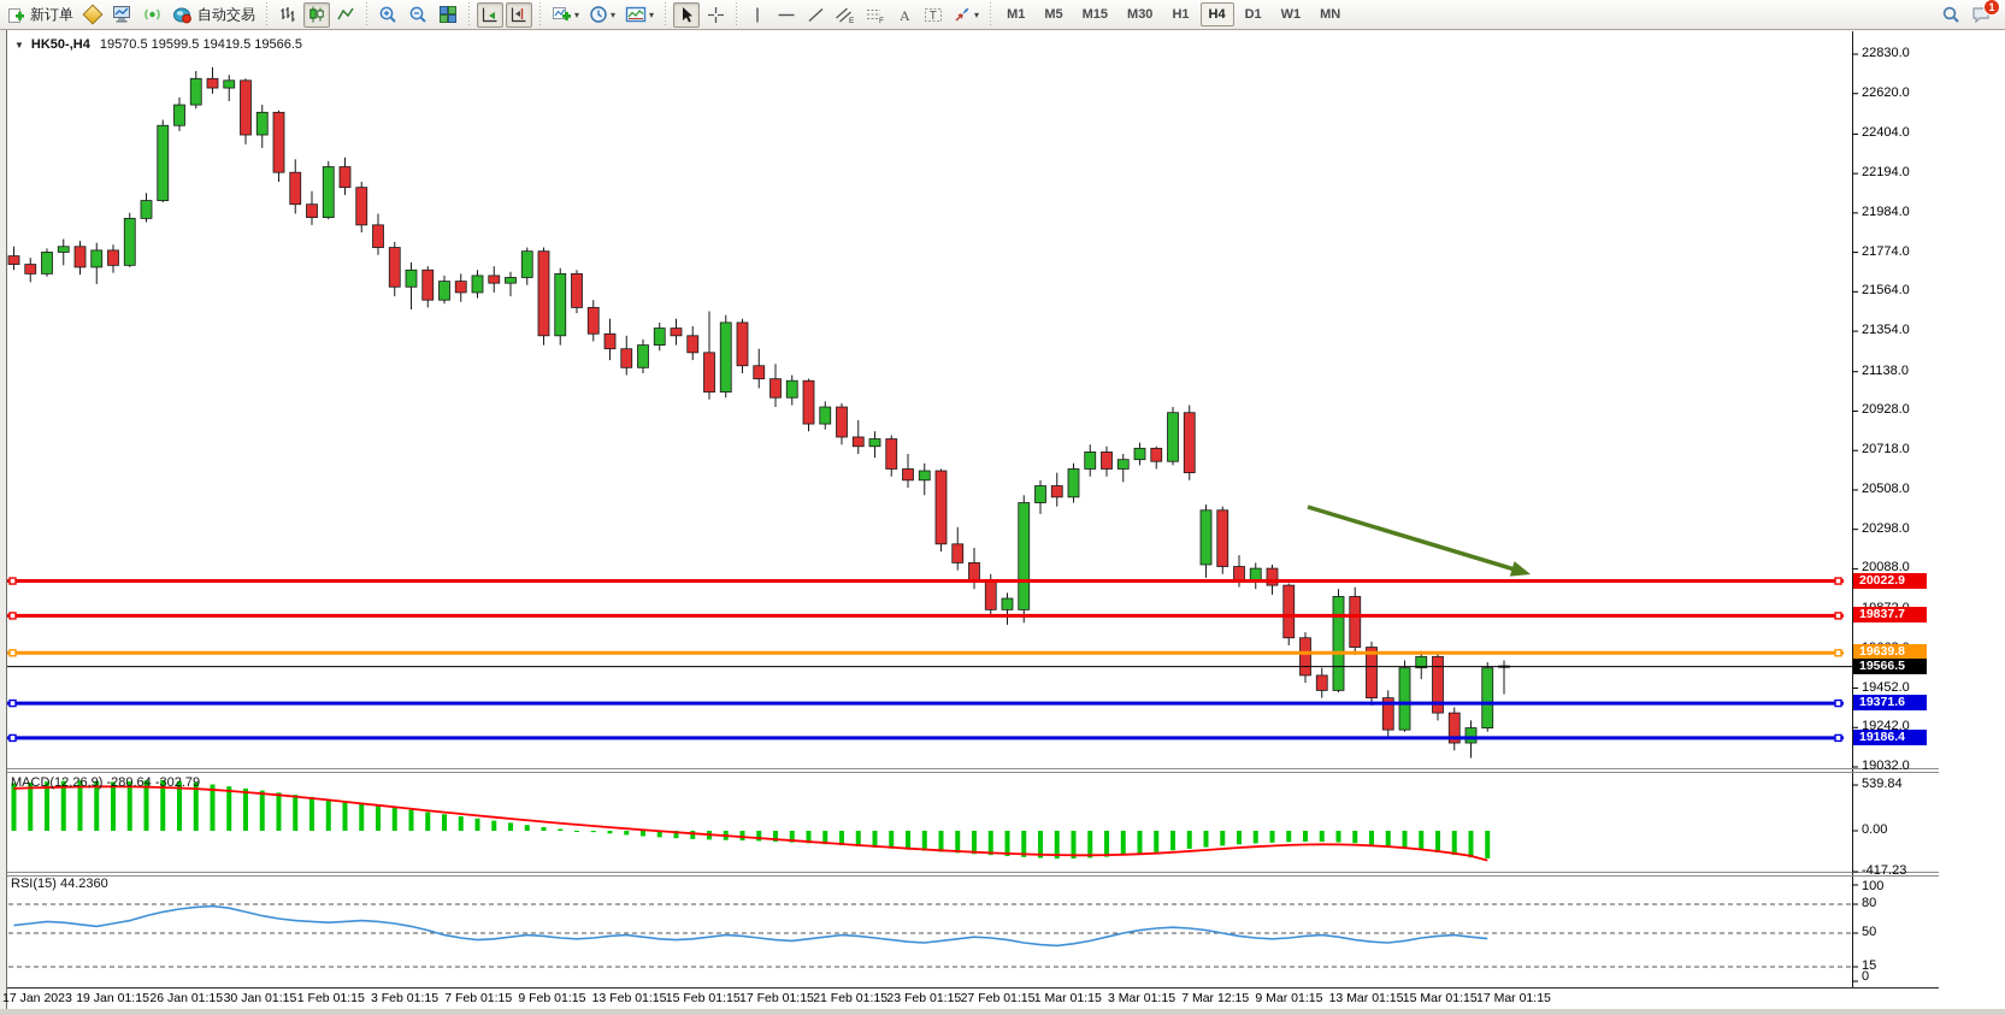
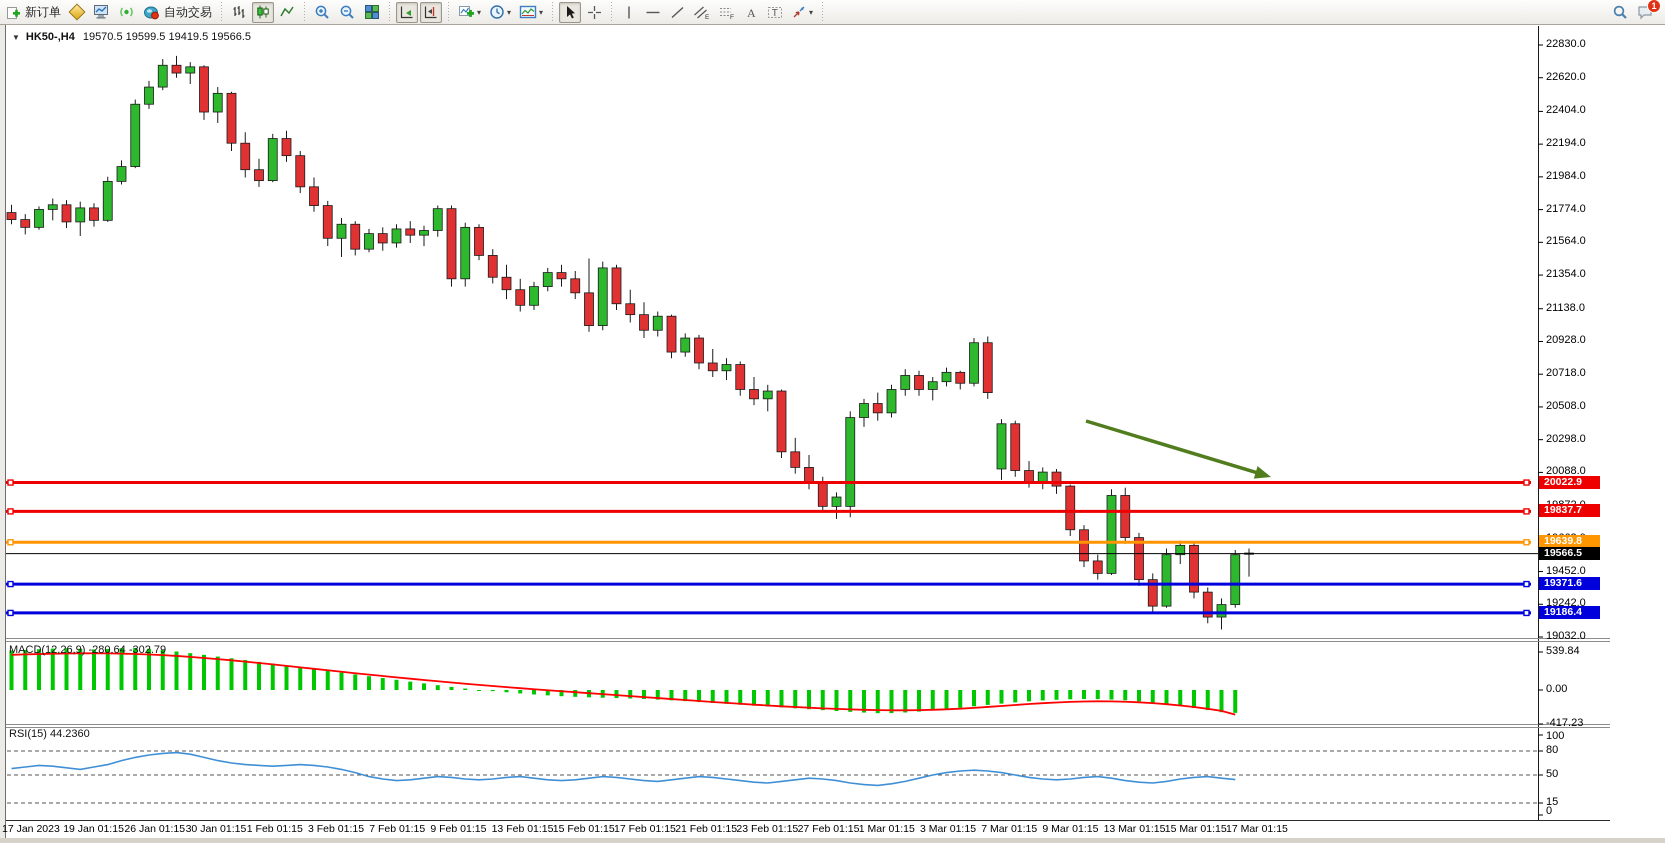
  新订单
  自动交易
  ▾
  ▾
  ▾
  A
  T
  ▾
- M1
- M5
- M15
- M30
- H1
- H4
- D1
- W1
- MN
  1
  ▼
  HK50-,H4
  19570.5 19599.5 19419.5 19566.5
  MACD(12,26,9) -280.64 -302.79
  RSI(15) 44.2360
  22830.0
  22620.0
  22404.0
  22194.0
  21984.0
  21774.0
  21564.0
  21354.0
  21138.0
  20928.0
  20718.0
  20508.0
  20298.0
  20088.0
  19452.0
  19242.0
  19032.0
  20022.9
  19837.7
  19639.8
  19566.5
  19371.6
  19186.4
  539.84
  0.00
  -417.23
  100
  80
  50
  15
  0
  17 Jan 2023
  19 Jan 01:15
  26 Jan 01:15
  30 Jan 01:15
  1 Feb 01:15
  3 Feb 01:15
  7 Feb 01:15
  9 Feb 01:15
  13 Feb 01:15
  15 Feb 01:15
  17 Feb 01:15
  21 Feb 01:15
  23 Feb 01:15
  27 Feb 01:15
  1 Mar 01:15
  3 Mar 01:15
- 7 Mar 12:15
+ 7 Mar 01:15
  9 Mar 01:15
  13 Mar 01:15
  15 Mar 01:15
  17 Mar 01:15
